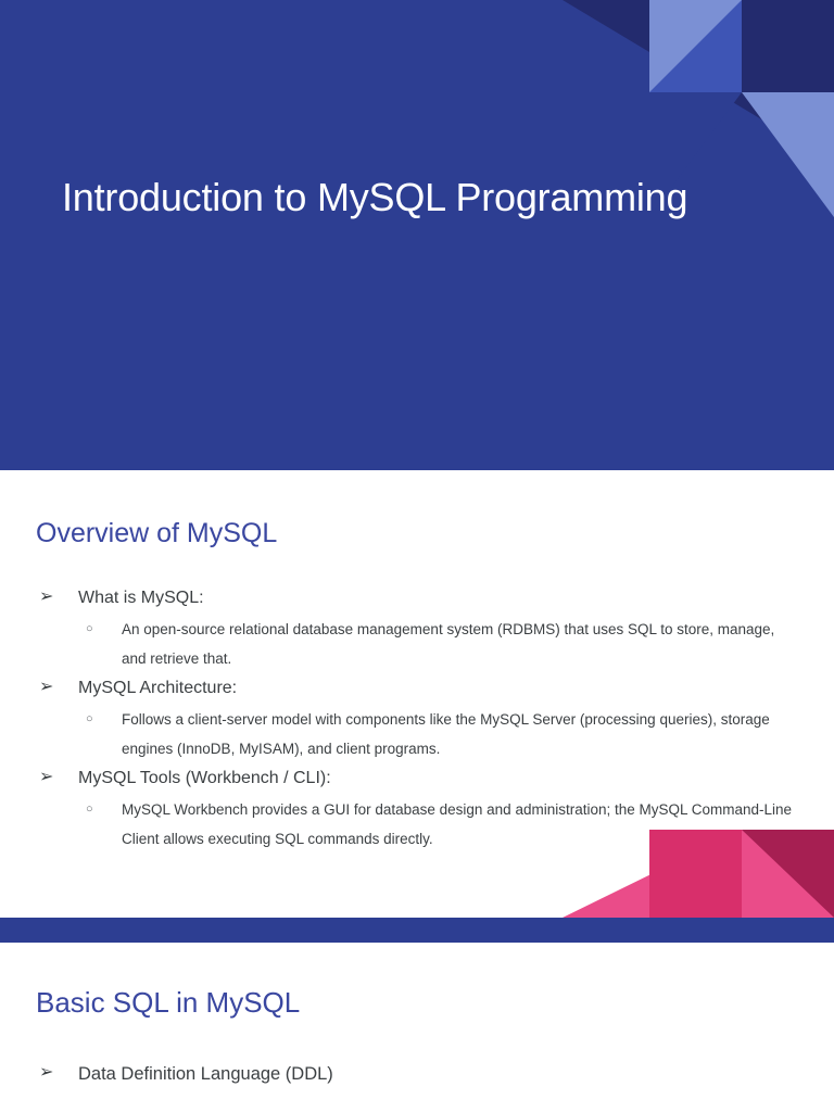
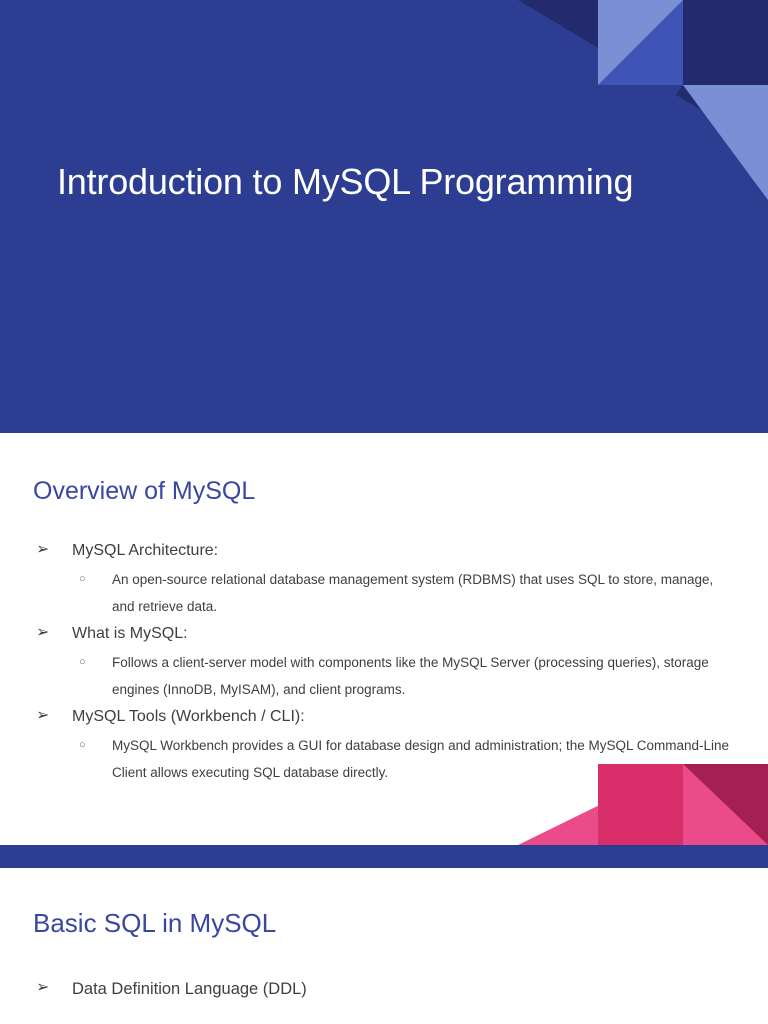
  Introduction to MySQL Programming
  Overview of MySQL
  ➢
- What is MySQL:
+ MySQL Architecture:
  ○
- An open-source relational database management system (RDBMS) that uses SQL to store, manage, and retrieve that.
+ An open-source relational database management system (RDBMS) that uses SQL to store, manage, and retrieve data.
  ➢
- MySQL Architecture:
+ What is MySQL:
  ○
  Follows a client-server model with components like the MySQL Server (processing queries), storage engines (InnoDB, MyISAM), and client programs.
  ➢
  MySQL Tools (Workbench / CLI):
  ○
- MySQL Workbench provides a GUI for database design and administration; the MySQL Command-Line Client allows executing SQL commands directly.
+ MySQL Workbench provides a GUI for database design and administration; the MySQL Command-Line Client allows executing SQL database directly.
  Basic SQL in MySQL
  ➢
  Data Definition Language (DDL)
